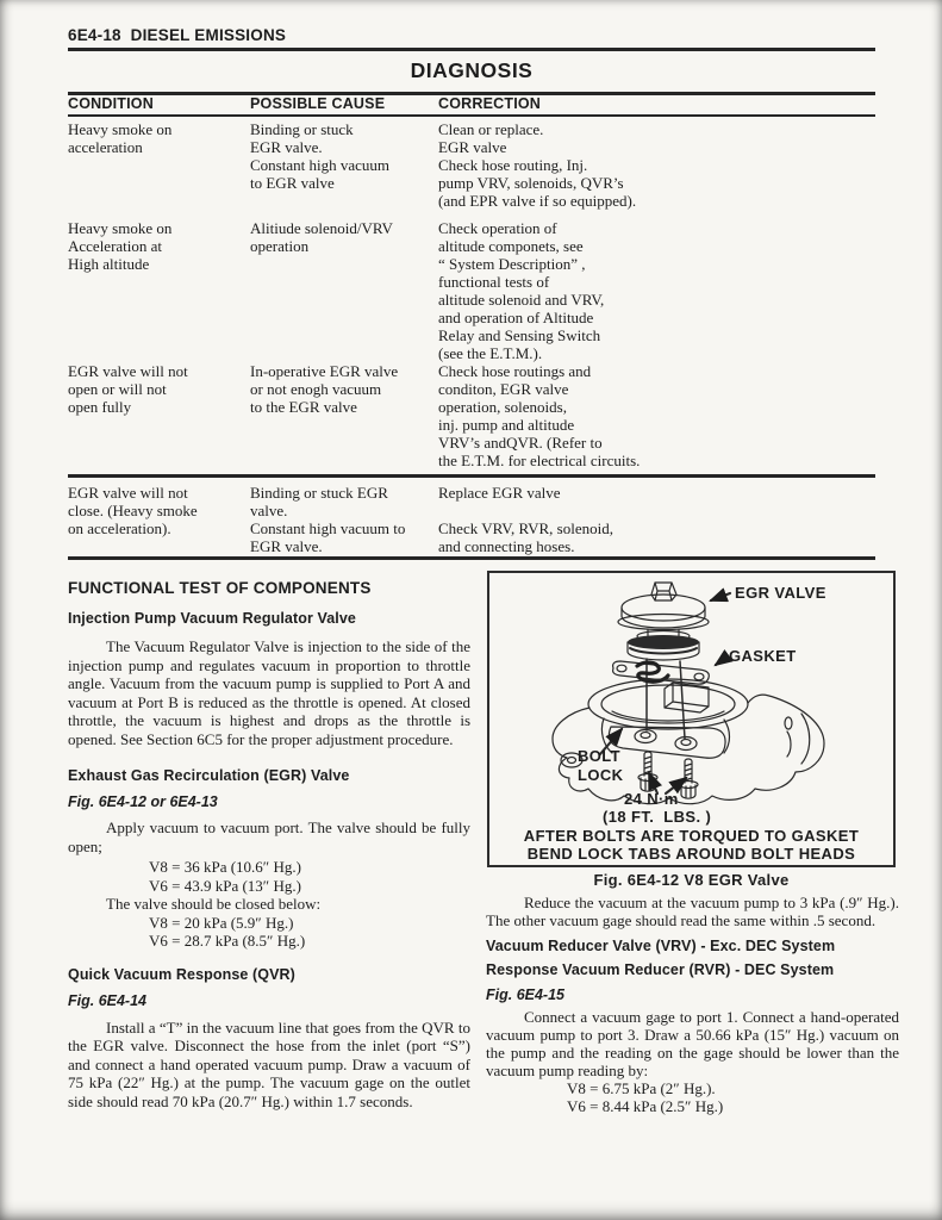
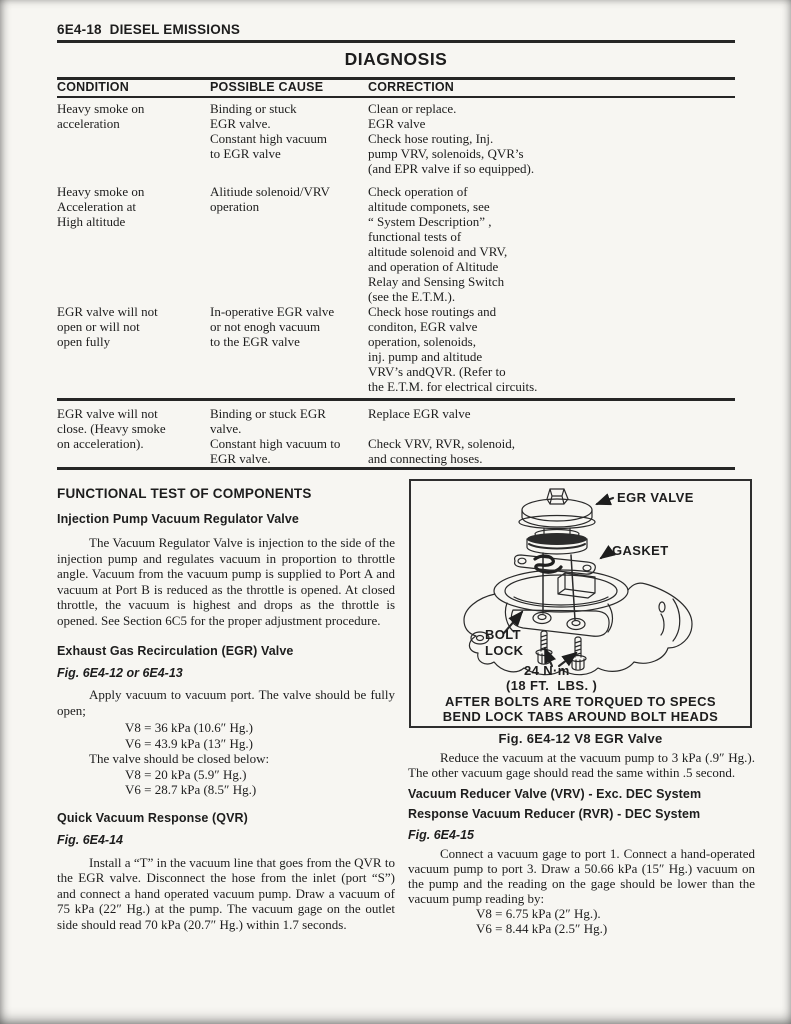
  6E4-18 DIESEL EMISSIONS
  DIAGNOSIS
  CONDITION
  POSSIBLE CAUSE
  CORRECTION
  Heavy smoke on
  acceleration
  Binding or stuck
  EGR valve.
  Constant high vacuum
  to EGR valve
  Clean or replace.
  EGR valve
  Check hose routing, Inj.
  pump VRV, solenoids, QVR’s
  (and EPR valve if so equipped).
  Heavy smoke on
  Acceleration at
  High altitude
  Alitiude solenoid/VRV
  operation
  Check operation of
  altitude componets, see
  “ System Description” ,
  functional tests of
  altitude solenoid and VRV,
  and operation of Altitude
  Relay and Sensing Switch
  (see the E.T.M.).
  EGR valve will not
  open or will not
  open fully
  In-operative EGR valve
  or not enogh vacuum
  to the EGR valve
  Check hose routings and
  conditon, EGR valve
  operation, solenoids,
  inj. pump and altitude
  VRV’s andQVR. (Refer to
  the E.T.M. for electrical circuits.
  EGR valve will not
  close. (Heavy smoke
  on acceleration).
  Binding or stuck EGR
  valve.
  Constant high vacuum to
  EGR valve.
  Replace EGR valve
  Check VRV, RVR, solenoid,
  and connecting hoses.
  FUNCTIONAL TEST OF COMPONENTS
  Injection Pump Vacuum Regulator Valve
  The Vacuum Regulator Valve is injection to the side of the injection pump and regulates vacuum in proportion to throttle angle. Vacuum from the vacuum pump is supplied to Port A and vacuum at Port B is reduced as the throttle is opened. At closed throttle, the vacuum is highest and drops as the throttle is opened. See Section 6C5 for the proper adjustment procedure.
  Exhaust Gas Recirculation (EGR) Valve
  Fig. 6E4-12 or 6E4-13
  Apply vacuum to vacuum port. The valve should be fully open;
  V8 = 36 kPa (10.6″ Hg.)
  V6 = 43.9 kPa (13″ Hg.)
  The valve should be closed below:
  V8 = 20 kPa (5.9″ Hg.)
  V6 = 28.7 kPa (8.5″ Hg.)
  Quick Vacuum Response (QVR)
  Fig. 6E4-14
  Install a “T” in the vacuum line that goes from the QVR to the EGR valve. Disconnect the hose from the inlet (port “S”) and connect a hand operated vacuum pump. Draw a vacuum of 75 kPa (22″ Hg.) at the pump. The vacuum gage on the outlet side should read 70 kPa (20.7″ Hg.) within 1.7 seconds.
  EGR VALVE
  GASKET
  BOLT
  LOCK
  24 N·m
  (18 FT. LBS. )
- AFTER BOLTS ARE TORQUED TO GASKET
+ AFTER BOLTS ARE TORQUED TO SPECS
  BEND LOCK TABS AROUND BOLT HEADS
  Fig. 6E4-12 V8 EGR Valve
  Reduce the vacuum at the vacuum pump to 3 kPa (.9″ Hg.). The other vacuum gage should read the same within .5 second.
  Vacuum Reducer Valve (VRV) - Exc. DEC System
  Response Vacuum Reducer (RVR) - DEC System
  Fig. 6E4-15
  Connect a vacuum gage to port 1. Connect a hand-operated vacuum pump to port 3. Draw a 50.66 kPa (15″ Hg.) vacuum on the pump and the reading on the gage should be lower than the vacuum pump reading by:
  V8 = 6.75 kPa (2″ Hg.).
  V6 = 8.44 kPa (2.5″ Hg.)
